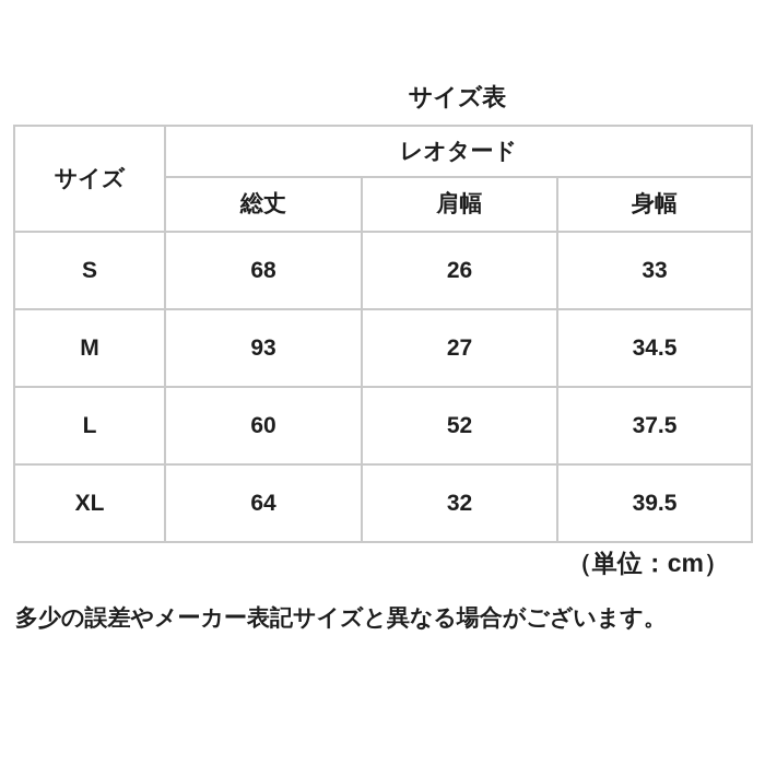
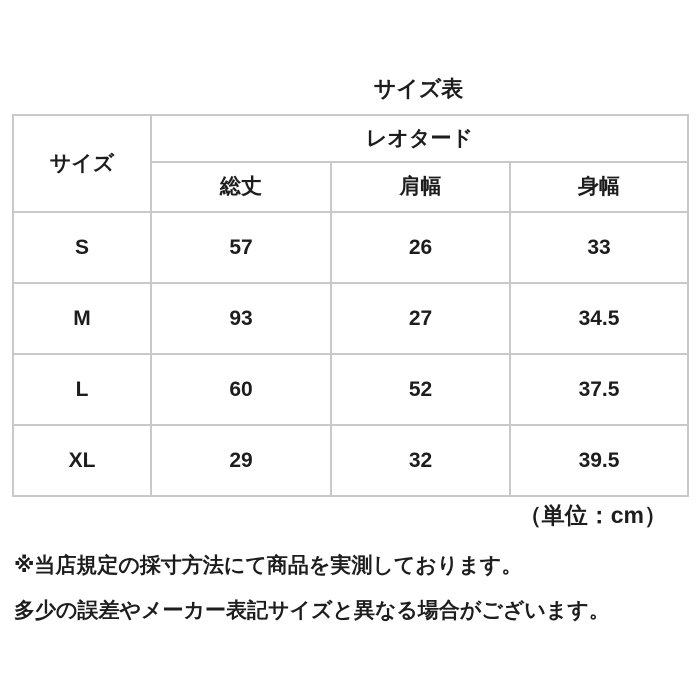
  サイズ表
  サイズ	レオタード
  総丈	肩幅	身幅
- S	68	26	33
+ S	57	26	33
  M	93	27	34.5
  L	60	52	37.5
- XL	64	32	39.5
+ XL	29	32	39.5
  （単位：cm）
+ ※当店規定の採寸方法にて商品を実測しております。
  多少の誤差やメーカー表記サイズと異なる場合がございます。
